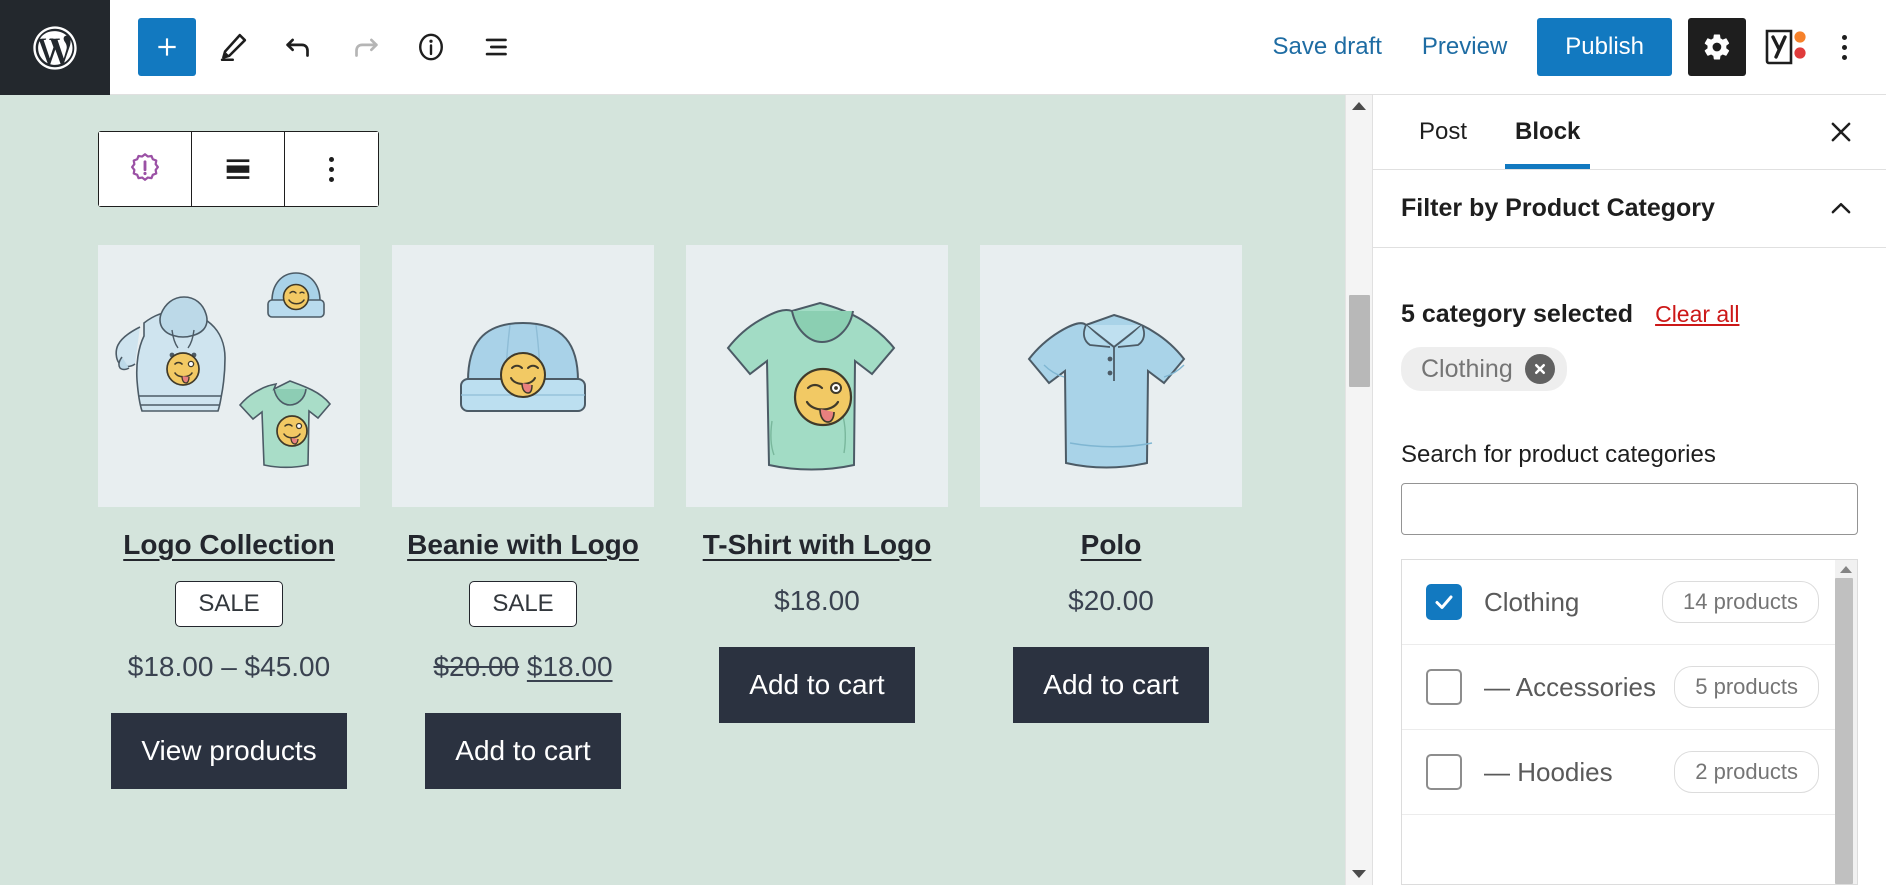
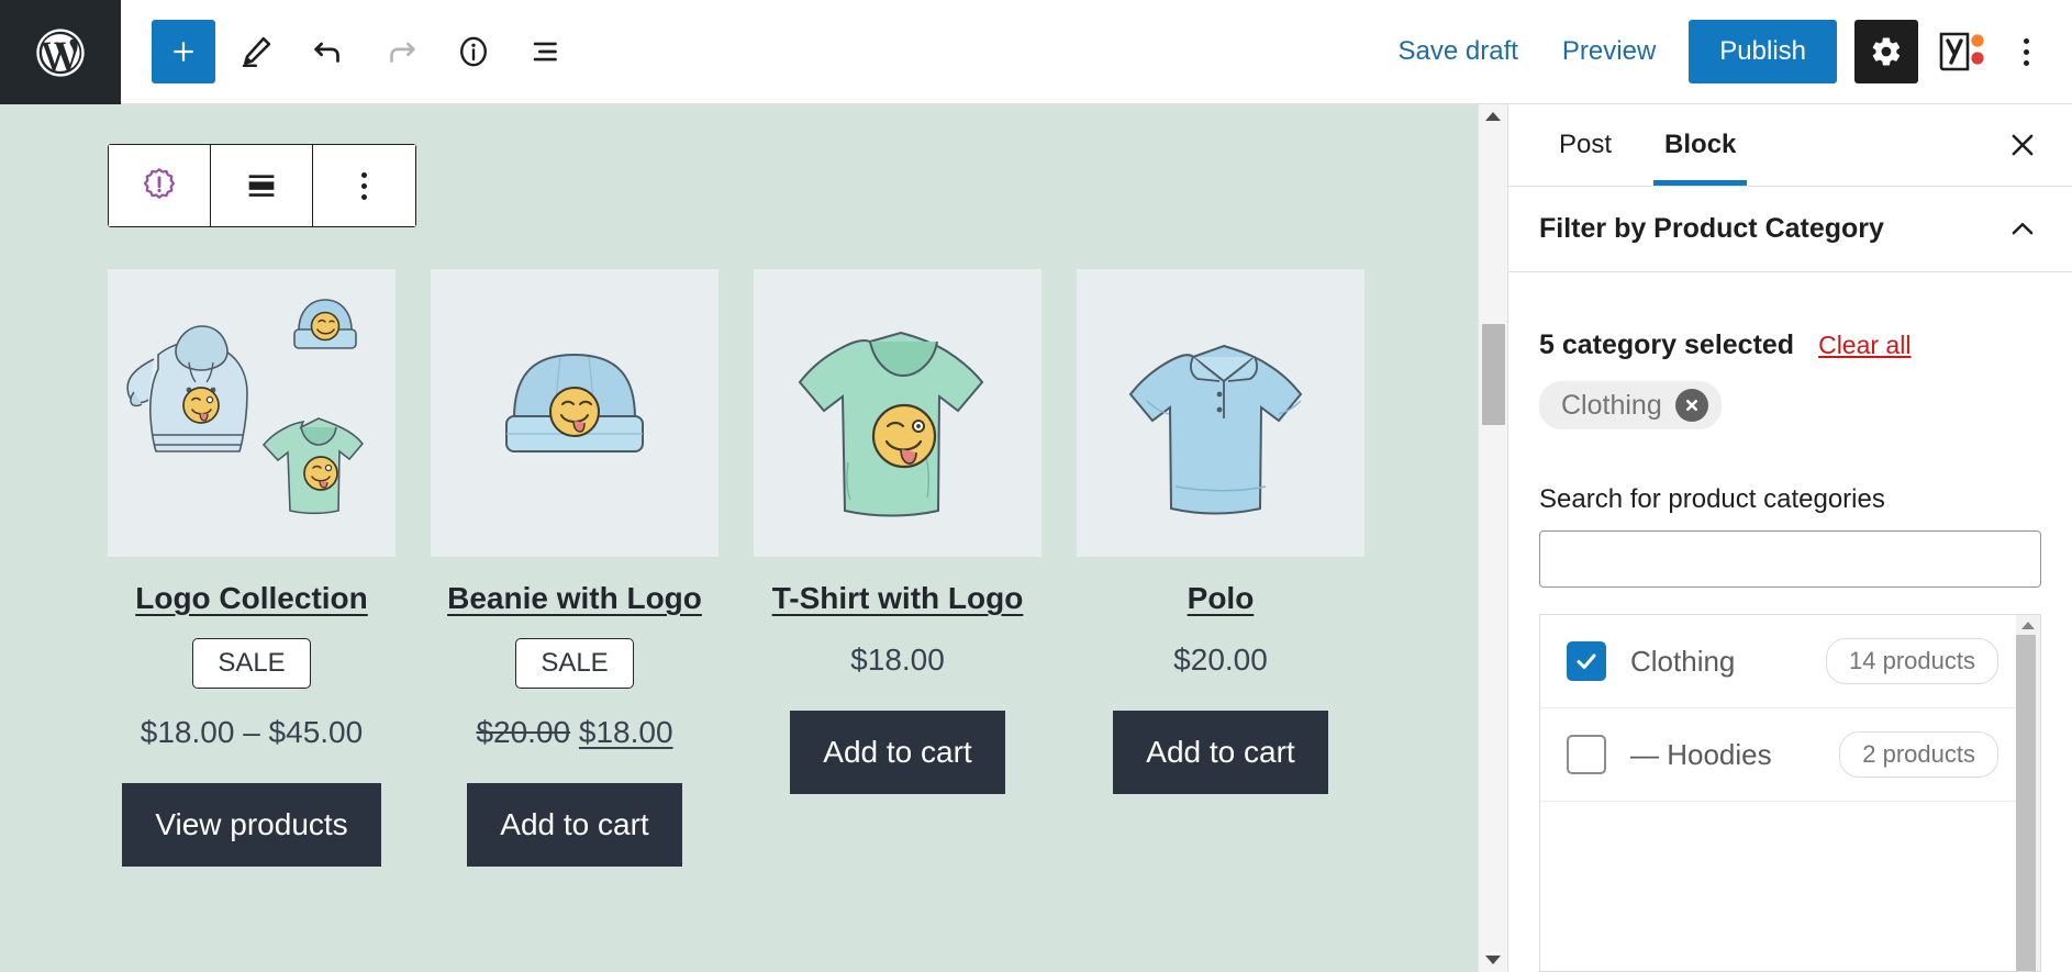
  Save draft
  Preview
  Publish
  Logo Collection
  SALE
  $18.00 – $45.00
  View products
  Beanie with Logo
  SALE
  $20.00 $18.00
  Add to cart
  T-Shirt with Logo
  $18.00
  Add to cart
  Polo
  $20.00
  Add to cart
  Post
  Block
  Filter by Product Category
  5 category selected
  Clear all
  Clothing
  Search for product categories
  Clothing
  14 products
- — Accessories
- 5 products
  — Hoodies
  2 products
